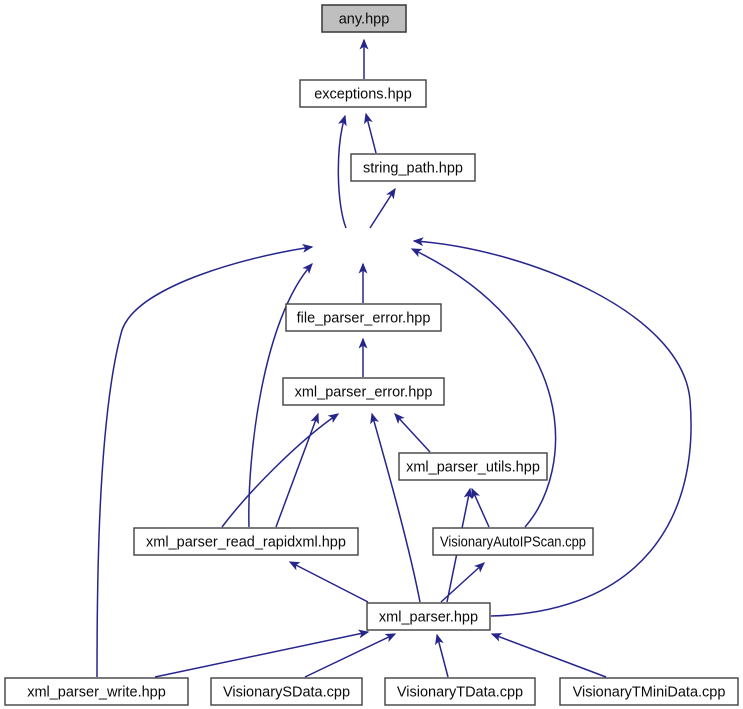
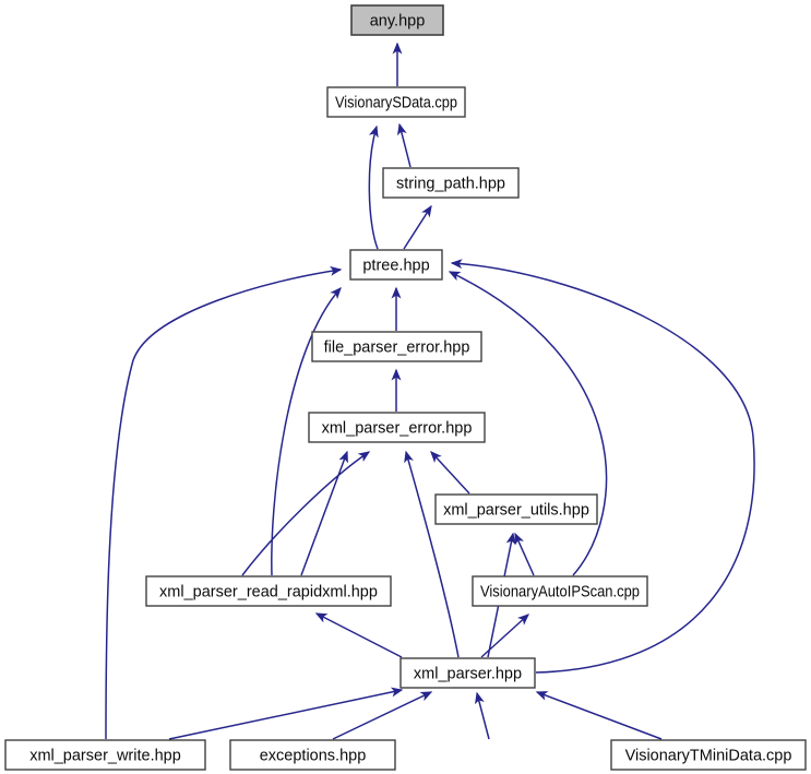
  any.hpp
- exceptions.hpp
+ VisionarySData.cpp
  string_path.hpp
+ ptree.hpp
  file_parser_error.hpp
  xml_parser_error.hpp
  xml_parser_utils.hpp
  xml_parser_read_rapidxml.hpp
  VisionaryAutoIPScan.cpp
  xml_parser.hpp
  xml_parser_write.hpp
- VisionarySData.cpp
+ exceptions.hpp
- VisionaryTData.cpp
  VisionaryTMiniData.cpp
